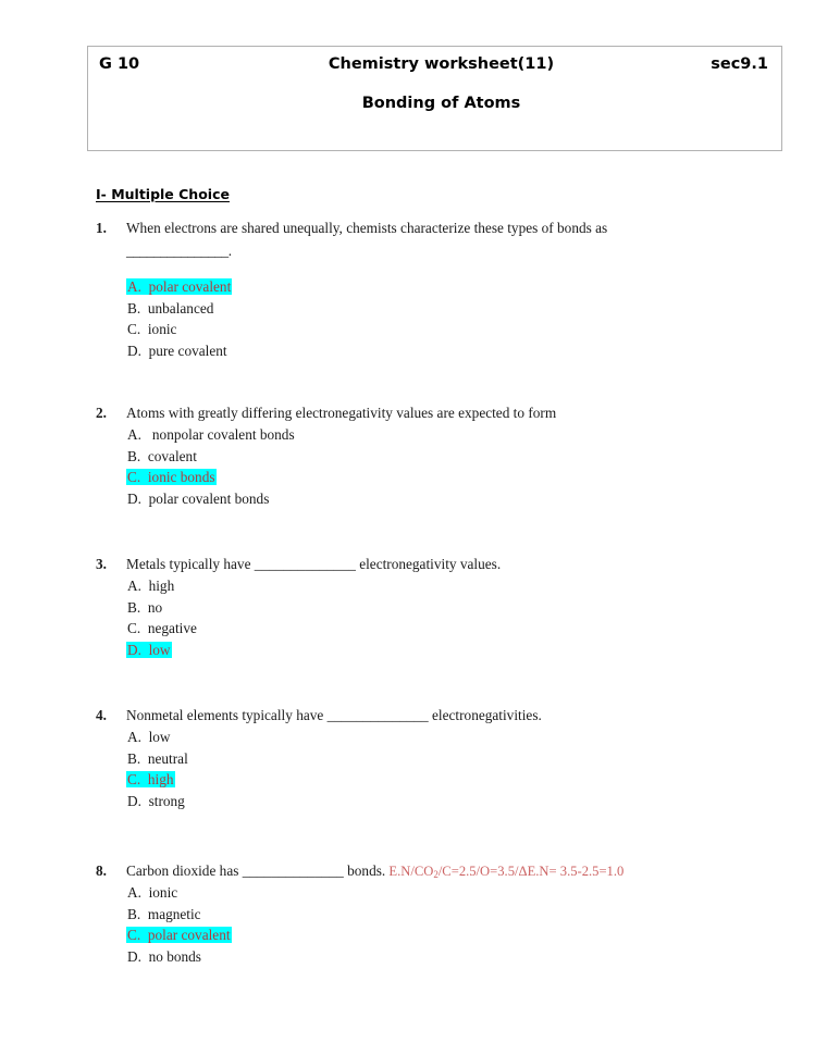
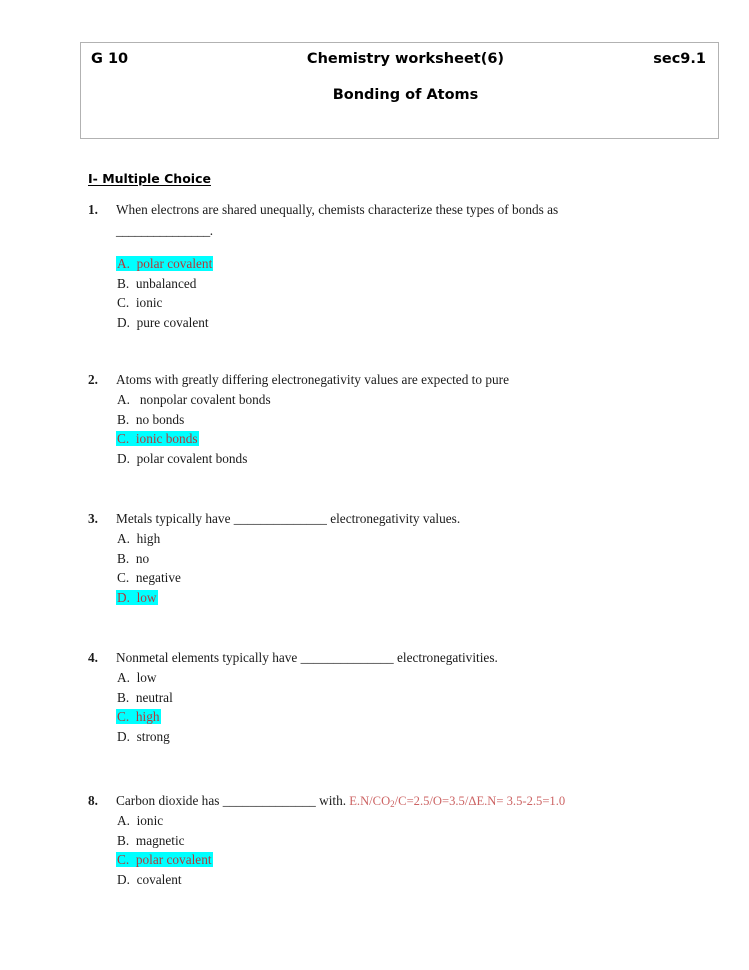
  G 10
- Chemistry worksheet(11)
+ Chemistry worksheet(6)
  sec9.1
  Bonding of Atoms
  I- Multiple Choice
  1.
  When electrons are shared unequally, chemists characterize these types of bonds as
  _______________.
  A. polar covalent
  B. unbalanced
  C. ionic
  D. pure covalent
  2.
- Atoms with greatly differing electronegativity values are expected to form
+ Atoms with greatly differing electronegativity values are expected to pure
  A. nonpolar covalent bonds
- B. covalent
+ B. no bonds
  C. ionic bonds
  D. polar covalent bonds
  3.
  Metals typically have ______________ electronegativity values.
  A. high
  B. no
  C. negative
  D. low
  4.
  Nonmetal elements typically have ______________ electronegativities.
  A. low
  B. neutral
  C. high
  D. strong
  8.
- Carbon dioxide has ______________ bonds. E.N/CO2/C=2.5/O=3.5/ΔE.N= 3.5-2.5=1.0
+ Carbon dioxide has ______________ with. E.N/CO2/C=2.5/O=3.5/ΔE.N= 3.5-2.5=1.0
  A. ionic
  B. magnetic
  C. polar covalent
- D. no bonds
+ D. covalent
